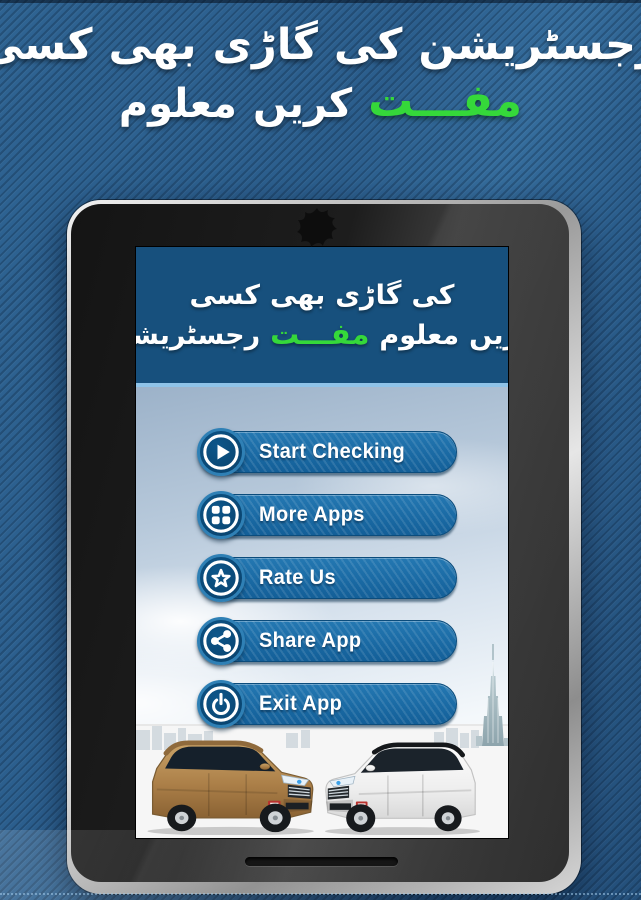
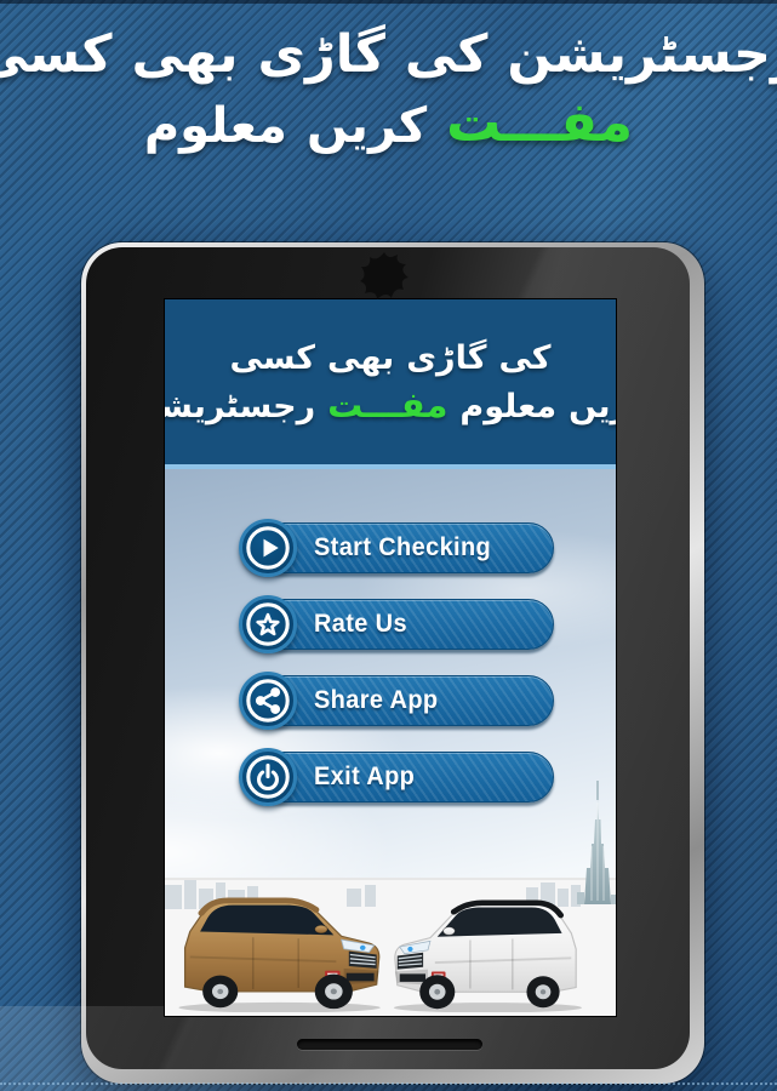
  کسی
  بھی
  گاڑی
  کی
  جسٹریشن
  معلوم
  کریں
  مفـــت
  کسی
  بھی
  گاڑی
  کی
  رجسٹریش
  مفـــت
  معلوم
  Start Checking
- More Apps
  Rate Us
  Share App
  Exit App
